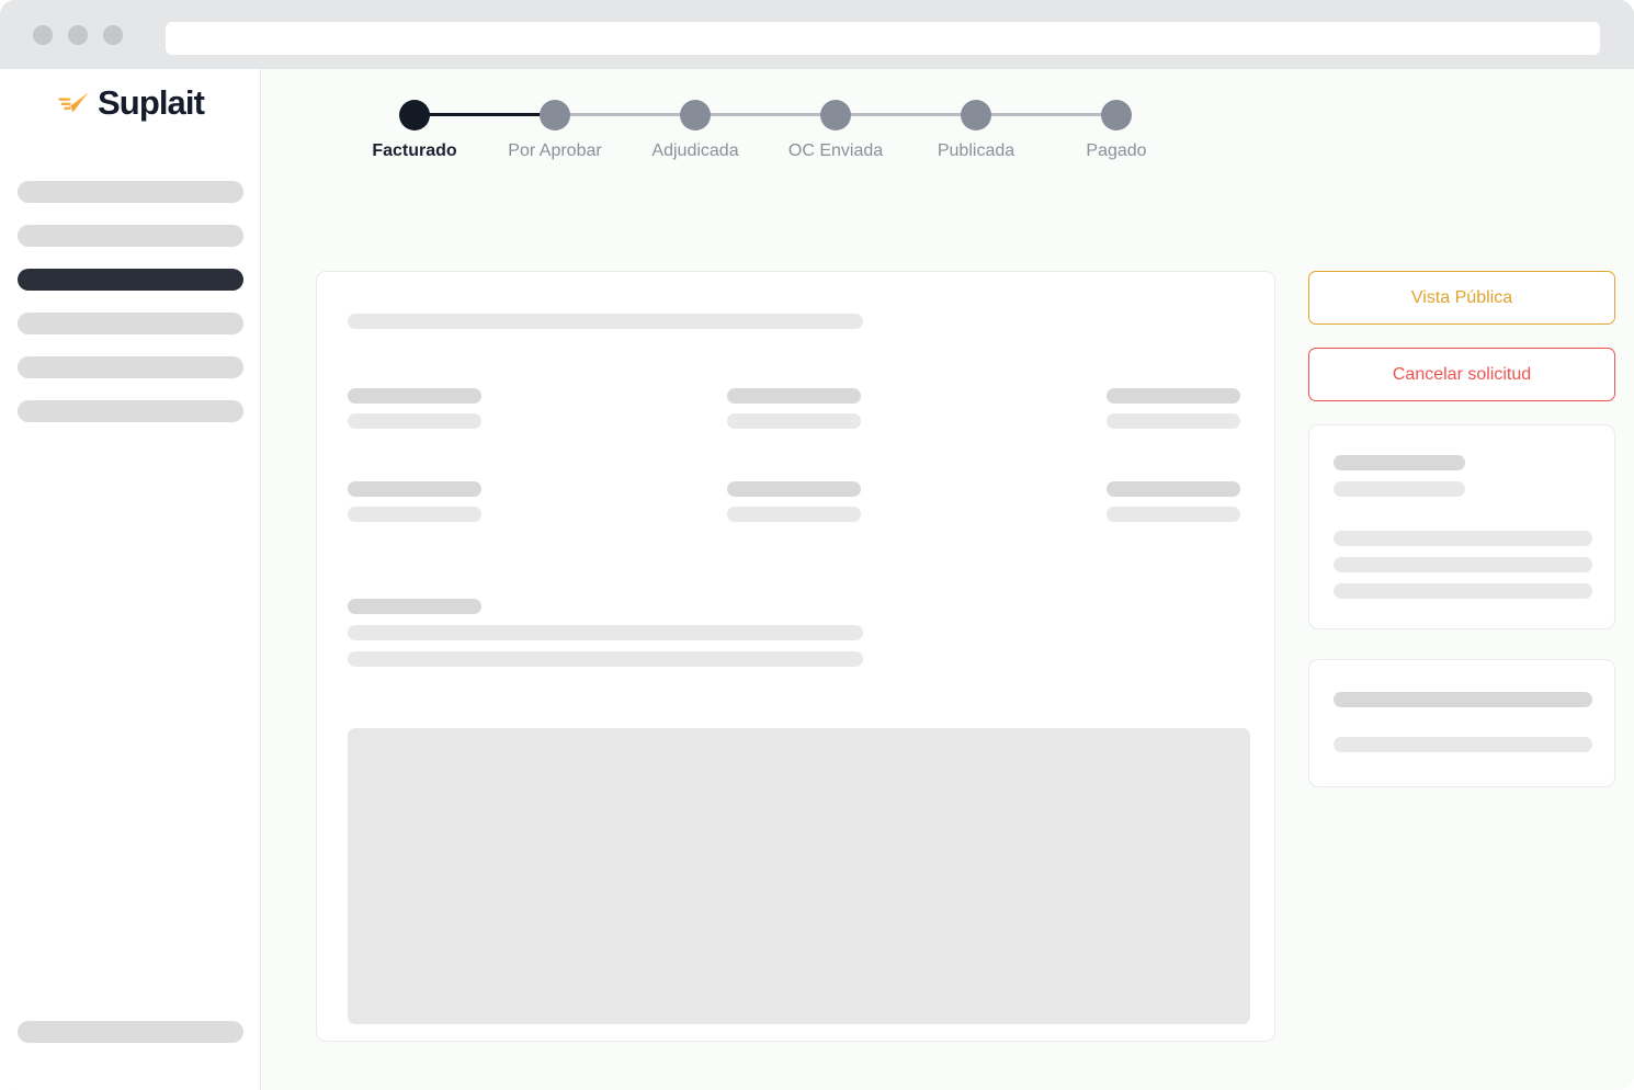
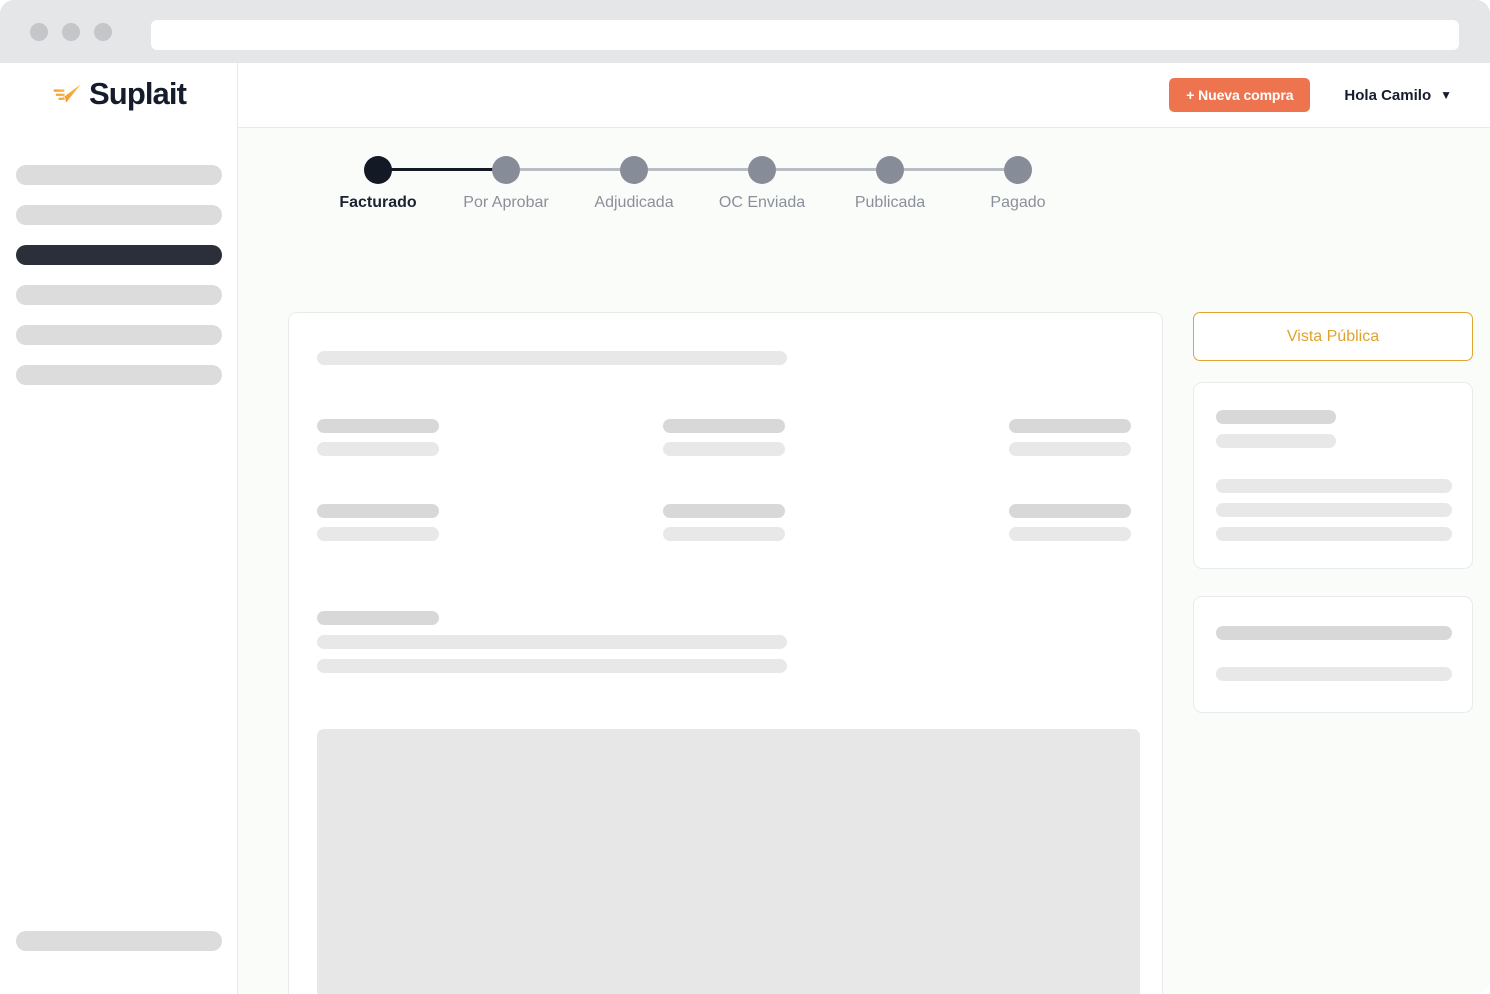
  Suplait
+ + Nueva compra
+ Hola Camilo
+ ▼
  Facturado
  Por Aprobar
  Adjudicada
  OC Enviada
  Publicada
  Pagado
  Vista Pública
- Cancelar solicitud
